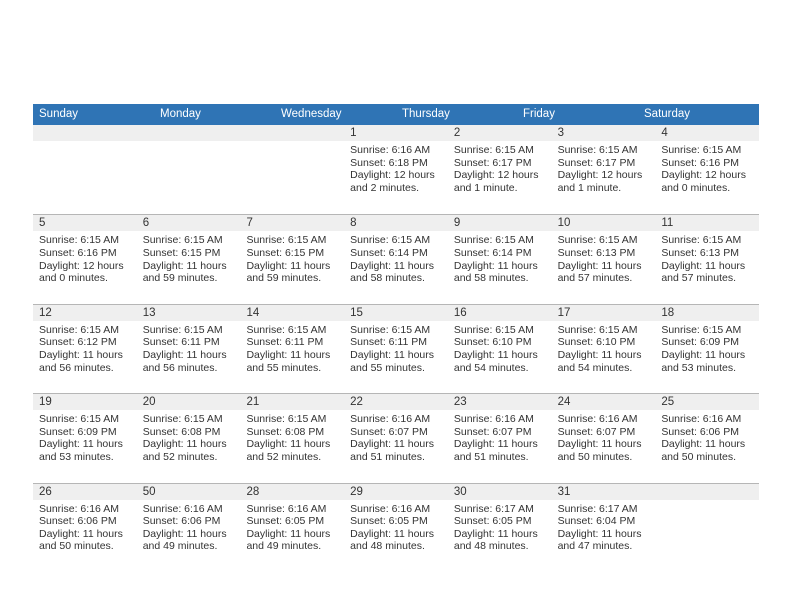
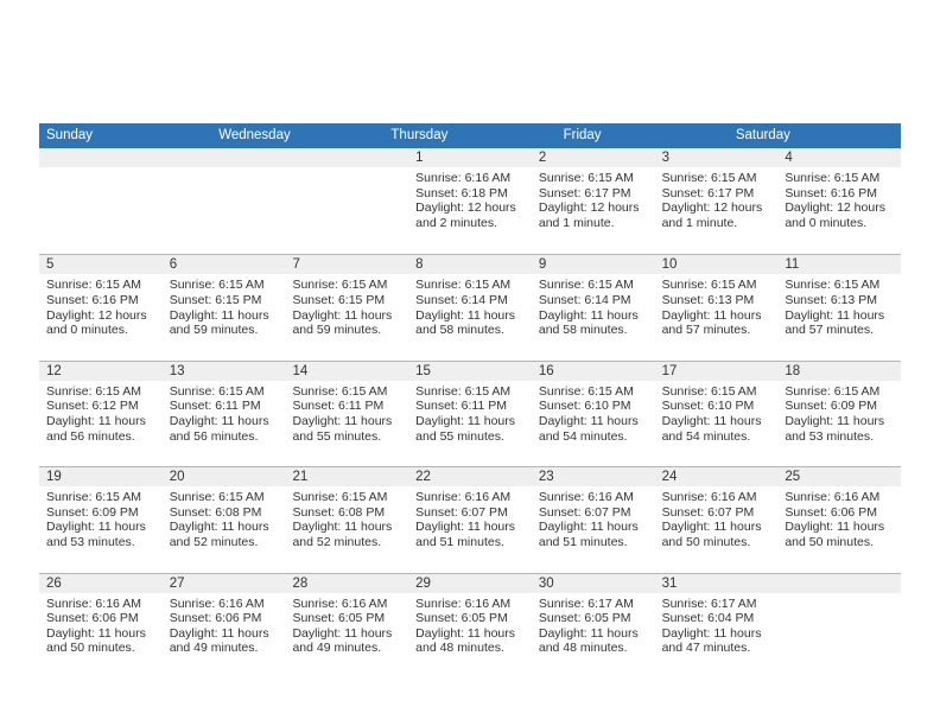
  Sunday
- Monday
  Wednesday
  Thursday
  Friday
  Saturday
  1
  Sunrise: 6:16 AM
  Sunset: 6:18 PM
  Daylight: 12 hours
  and 2 minutes.
  2
  Sunrise: 6:15 AM
  Sunset: 6:17 PM
  Daylight: 12 hours
  and 1 minute.
  3
  Sunrise: 6:15 AM
  Sunset: 6:17 PM
  Daylight: 12 hours
  and 1 minute.
  4
  Sunrise: 6:15 AM
  Sunset: 6:16 PM
  Daylight: 12 hours
  and 0 minutes.
  5
  Sunrise: 6:15 AM
  Sunset: 6:16 PM
  Daylight: 12 hours
  and 0 minutes.
  6
  Sunrise: 6:15 AM
  Sunset: 6:15 PM
  Daylight: 11 hours
  and 59 minutes.
  7
  Sunrise: 6:15 AM
  Sunset: 6:15 PM
  Daylight: 11 hours
  and 59 minutes.
  8
  Sunrise: 6:15 AM
  Sunset: 6:14 PM
  Daylight: 11 hours
  and 58 minutes.
  9
  Sunrise: 6:15 AM
  Sunset: 6:14 PM
  Daylight: 11 hours
  and 58 minutes.
  10
  Sunrise: 6:15 AM
  Sunset: 6:13 PM
  Daylight: 11 hours
  and 57 minutes.
  11
  Sunrise: 6:15 AM
  Sunset: 6:13 PM
  Daylight: 11 hours
  and 57 minutes.
  12
  Sunrise: 6:15 AM
  Sunset: 6:12 PM
  Daylight: 11 hours
  and 56 minutes.
  13
  Sunrise: 6:15 AM
  Sunset: 6:11 PM
  Daylight: 11 hours
  and 56 minutes.
  14
  Sunrise: 6:15 AM
  Sunset: 6:11 PM
  Daylight: 11 hours
  and 55 minutes.
  15
  Sunrise: 6:15 AM
  Sunset: 6:11 PM
  Daylight: 11 hours
  and 55 minutes.
  16
  Sunrise: 6:15 AM
  Sunset: 6:10 PM
  Daylight: 11 hours
  and 54 minutes.
  17
  Sunrise: 6:15 AM
  Sunset: 6:10 PM
  Daylight: 11 hours
  and 54 minutes.
  18
  Sunrise: 6:15 AM
  Sunset: 6:09 PM
  Daylight: 11 hours
  and 53 minutes.
  19
  Sunrise: 6:15 AM
  Sunset: 6:09 PM
  Daylight: 11 hours
  and 53 minutes.
  20
  Sunrise: 6:15 AM
  Sunset: 6:08 PM
  Daylight: 11 hours
  and 52 minutes.
  21
  Sunrise: 6:15 AM
  Sunset: 6:08 PM
  Daylight: 11 hours
  and 52 minutes.
  22
  Sunrise: 6:16 AM
  Sunset: 6:07 PM
  Daylight: 11 hours
  and 51 minutes.
  23
  Sunrise: 6:16 AM
  Sunset: 6:07 PM
  Daylight: 11 hours
  and 51 minutes.
  24
  Sunrise: 6:16 AM
  Sunset: 6:07 PM
  Daylight: 11 hours
  and 50 minutes.
  25
  Sunrise: 6:16 AM
  Sunset: 6:06 PM
  Daylight: 11 hours
  and 50 minutes.
  26
  Sunrise: 6:16 AM
  Sunset: 6:06 PM
  Daylight: 11 hours
  and 50 minutes.
- 50
+ 27
  Sunrise: 6:16 AM
  Sunset: 6:06 PM
  Daylight: 11 hours
  and 49 minutes.
  28
  Sunrise: 6:16 AM
  Sunset: 6:05 PM
  Daylight: 11 hours
  and 49 minutes.
  29
  Sunrise: 6:16 AM
  Sunset: 6:05 PM
  Daylight: 11 hours
  and 48 minutes.
  30
  Sunrise: 6:17 AM
  Sunset: 6:05 PM
  Daylight: 11 hours
  and 48 minutes.
  31
  Sunrise: 6:17 AM
  Sunset: 6:04 PM
  Daylight: 11 hours
  and 47 minutes.
